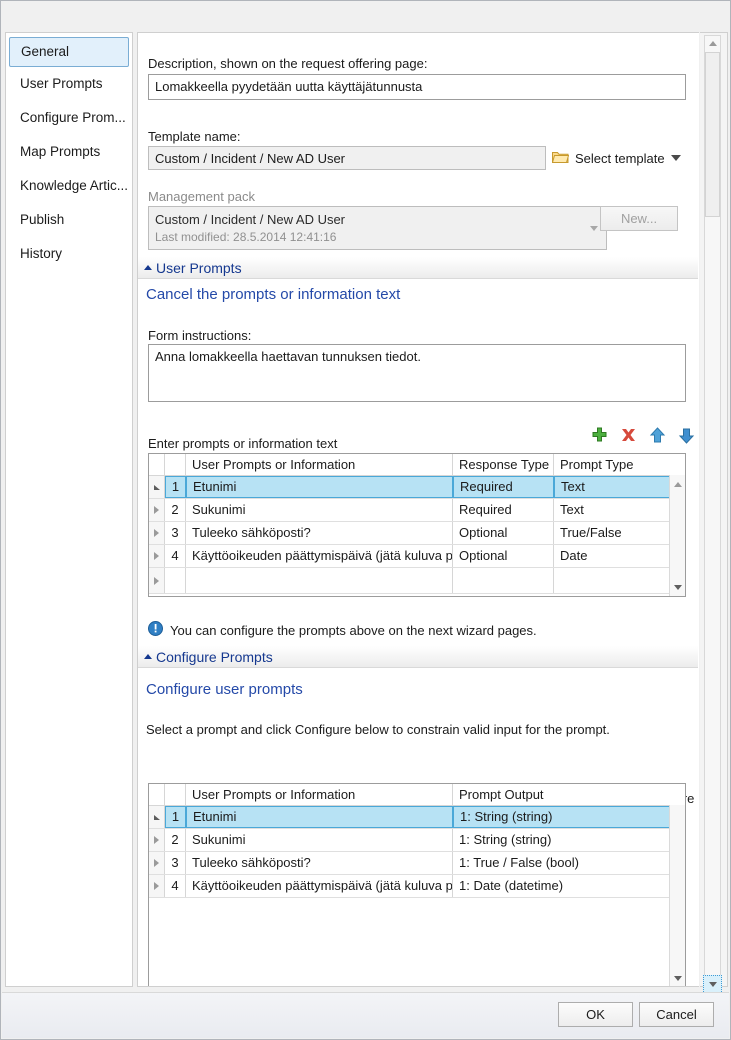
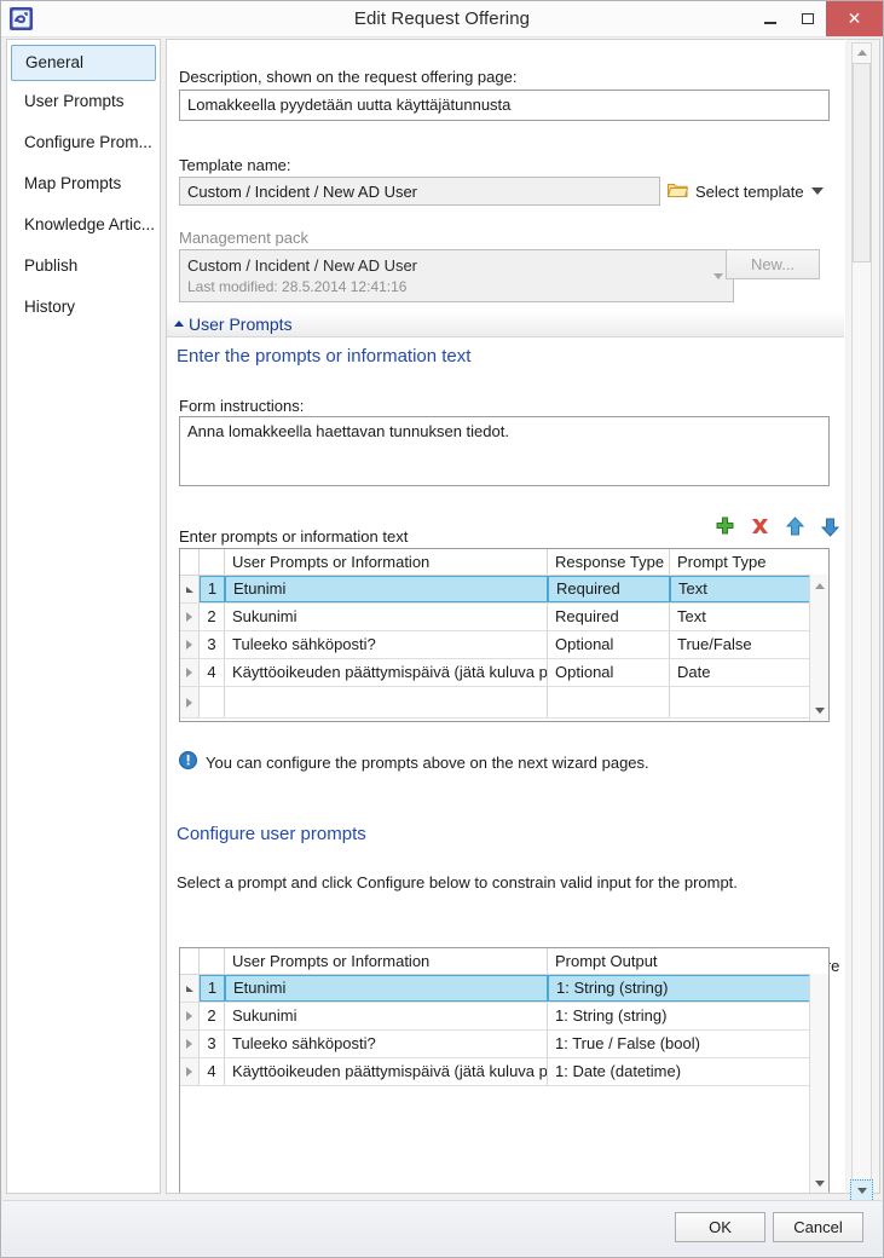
+ Edit Request Offering
+ ✕
  General
  User Prompts
  Configure Prom...
  Map Prompts
  Knowledge Artic...
  Publish
  History
  Description, shown on the request offering page:
  Lomakkeella pyydetään uutta käyttäjätunnusta
  Template name:
  Custom / Incident / New AD User
  Select template
  Management pack
  Custom / Incident / New AD User
  Last modified: 28.5.2014 12:41:16
  New...
  User Prompts
- Cancel the prompts or information text
+ Enter the prompts or information text
  Form instructions:
  Anna lomakkeella haettavan tunnuksen tiedot.
  Enter prompts or information text
  User Prompts or Information
  Response Type
  Prompt Type
  1
  Etunimi
  Required
  Text
  2
  Sukunimi
  Required
  Text
  3
  Tuleeko sähköposti?
  Optional
  True/False
  4
  Käyttöoikeuden päättymispäivä (jätä kuluva p
  Optional
  Date
  You can configure the prompts above on the next wizard pages.
- Configure Prompts
  Configure user prompts
  Select a prompt and click Configure below to constrain valid input for the prompt.
  User Prompts or Information
  Prompt Output
  1
  Etunimi
  1: String (string)
  2
  Sukunimi
  1: String (string)
  3
  Tuleeko sähköposti?
  1: True / False (bool)
  4
  Käyttöoikeuden päättymispäivä (jätä kuluva p
  1: Date (datetime)
  OK
  Cancel
